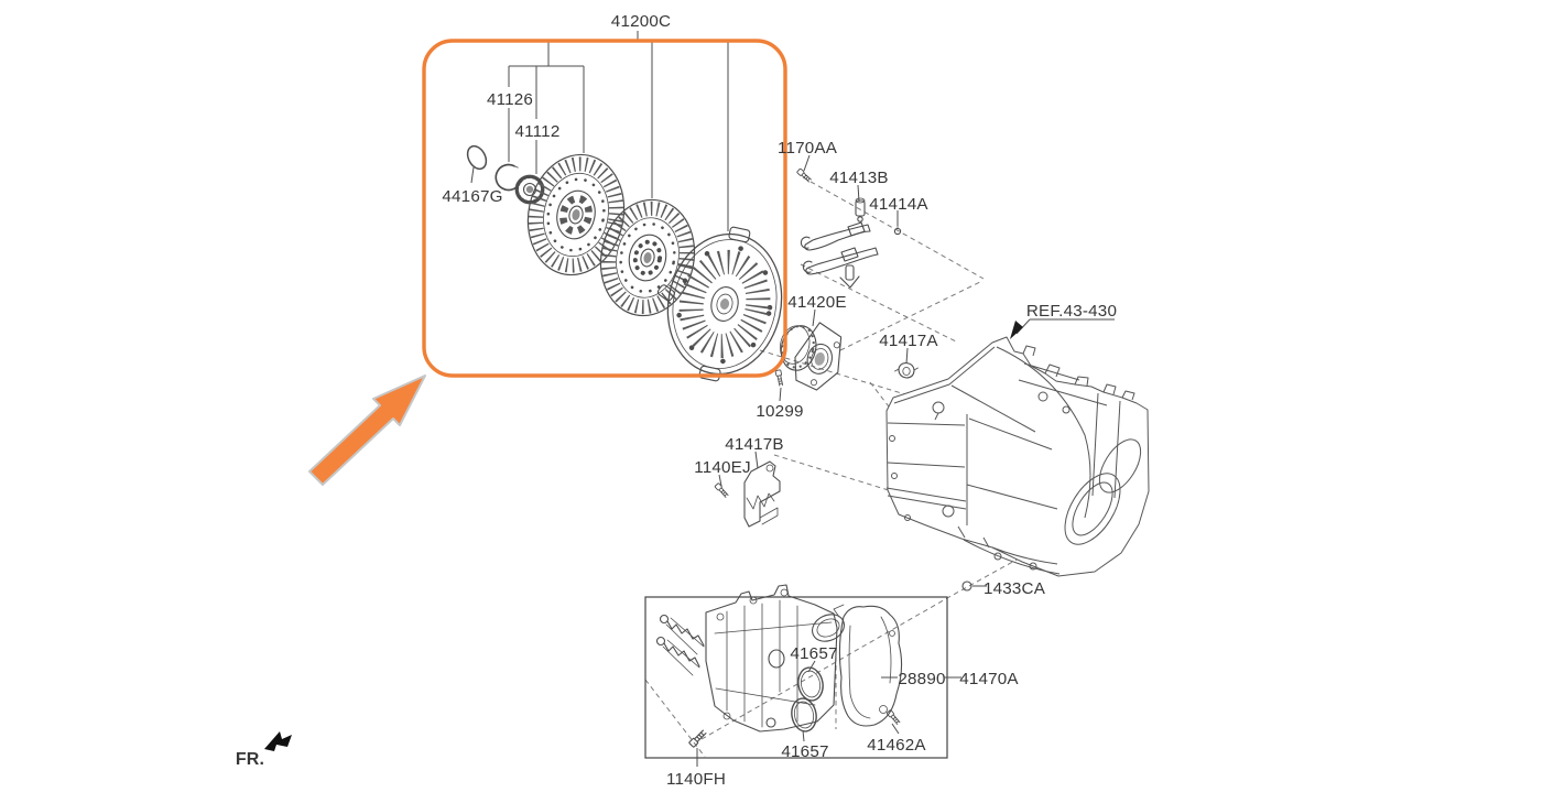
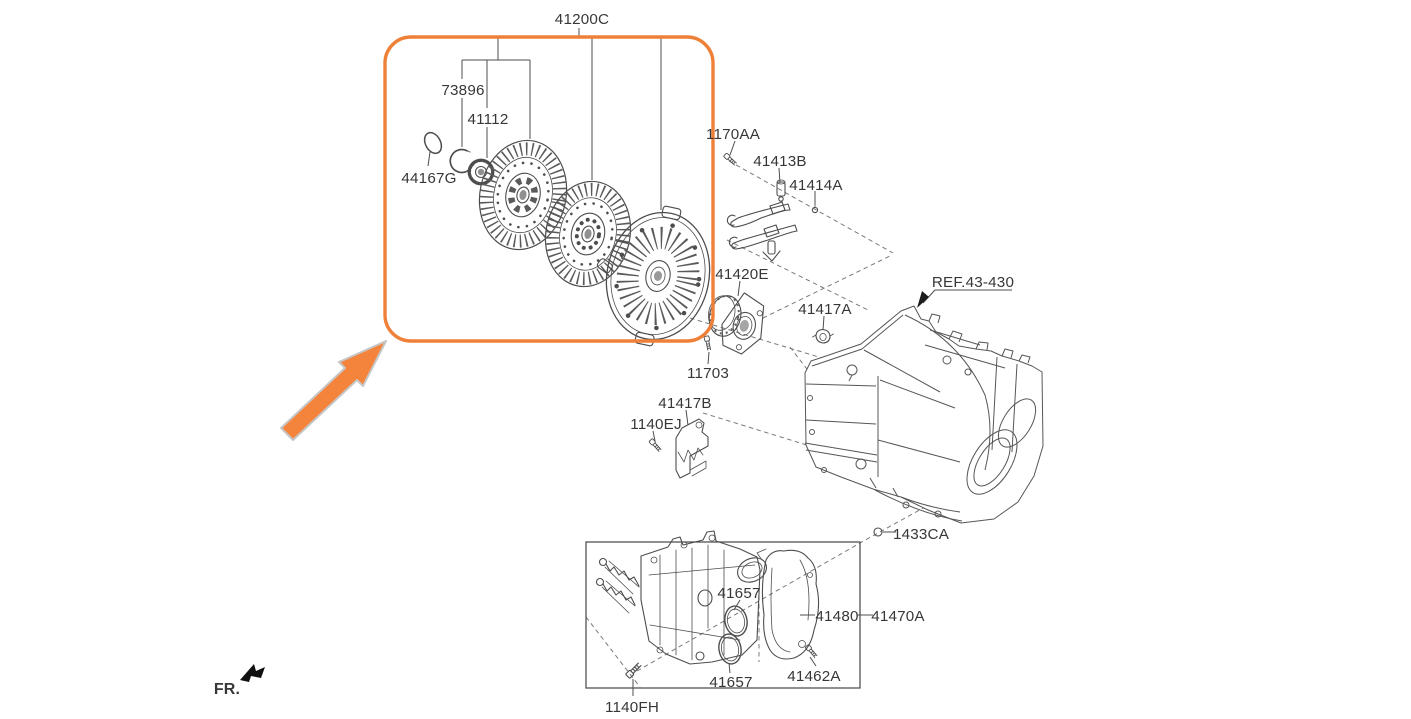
  41200C
- 41126
+ 73896
  41112
  44167G
  1170AA
  41413B
  41414A
  41420E
  REF.43-430
  41417A
- 10299
+ 11703
  41417B
  1140EJ
  1433CA
  41657
- 28890
+ 41480
  41470A
  41462A
  41657
  1140FH
  FR.
